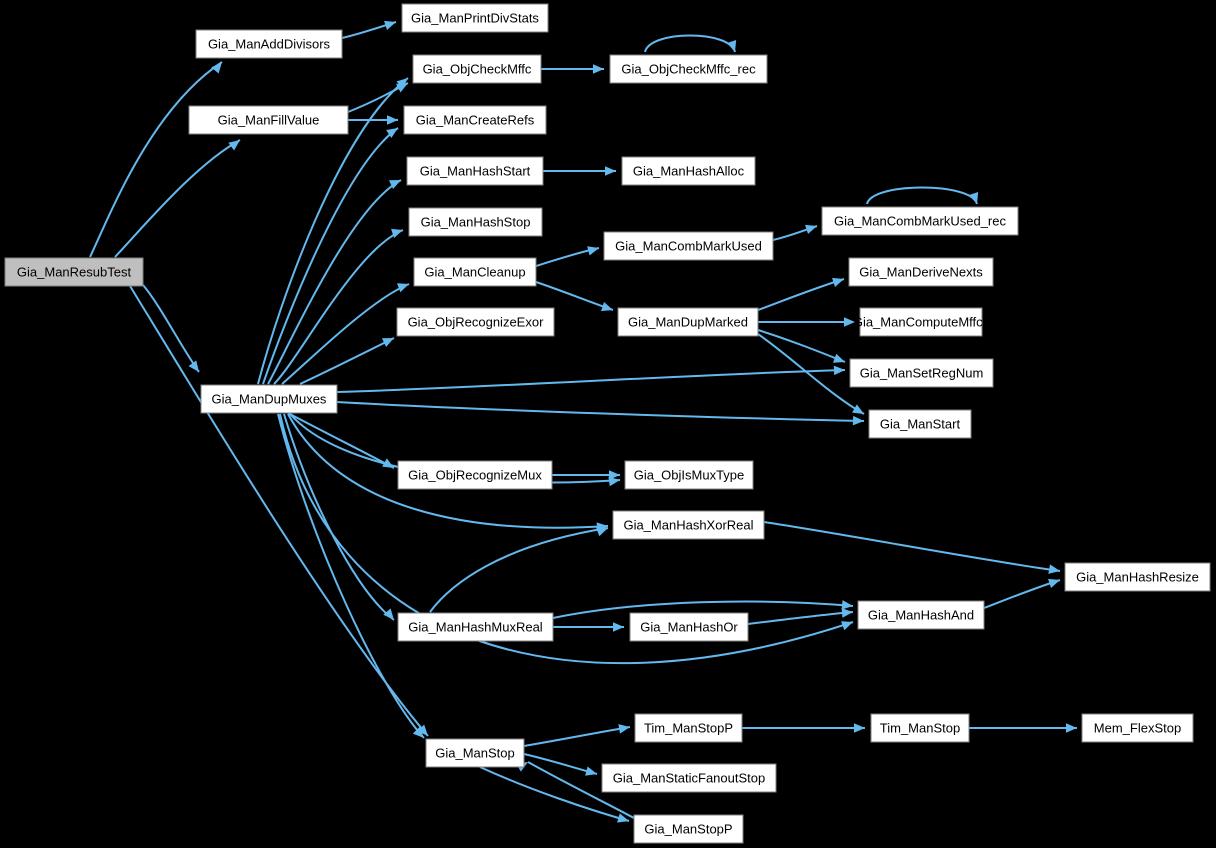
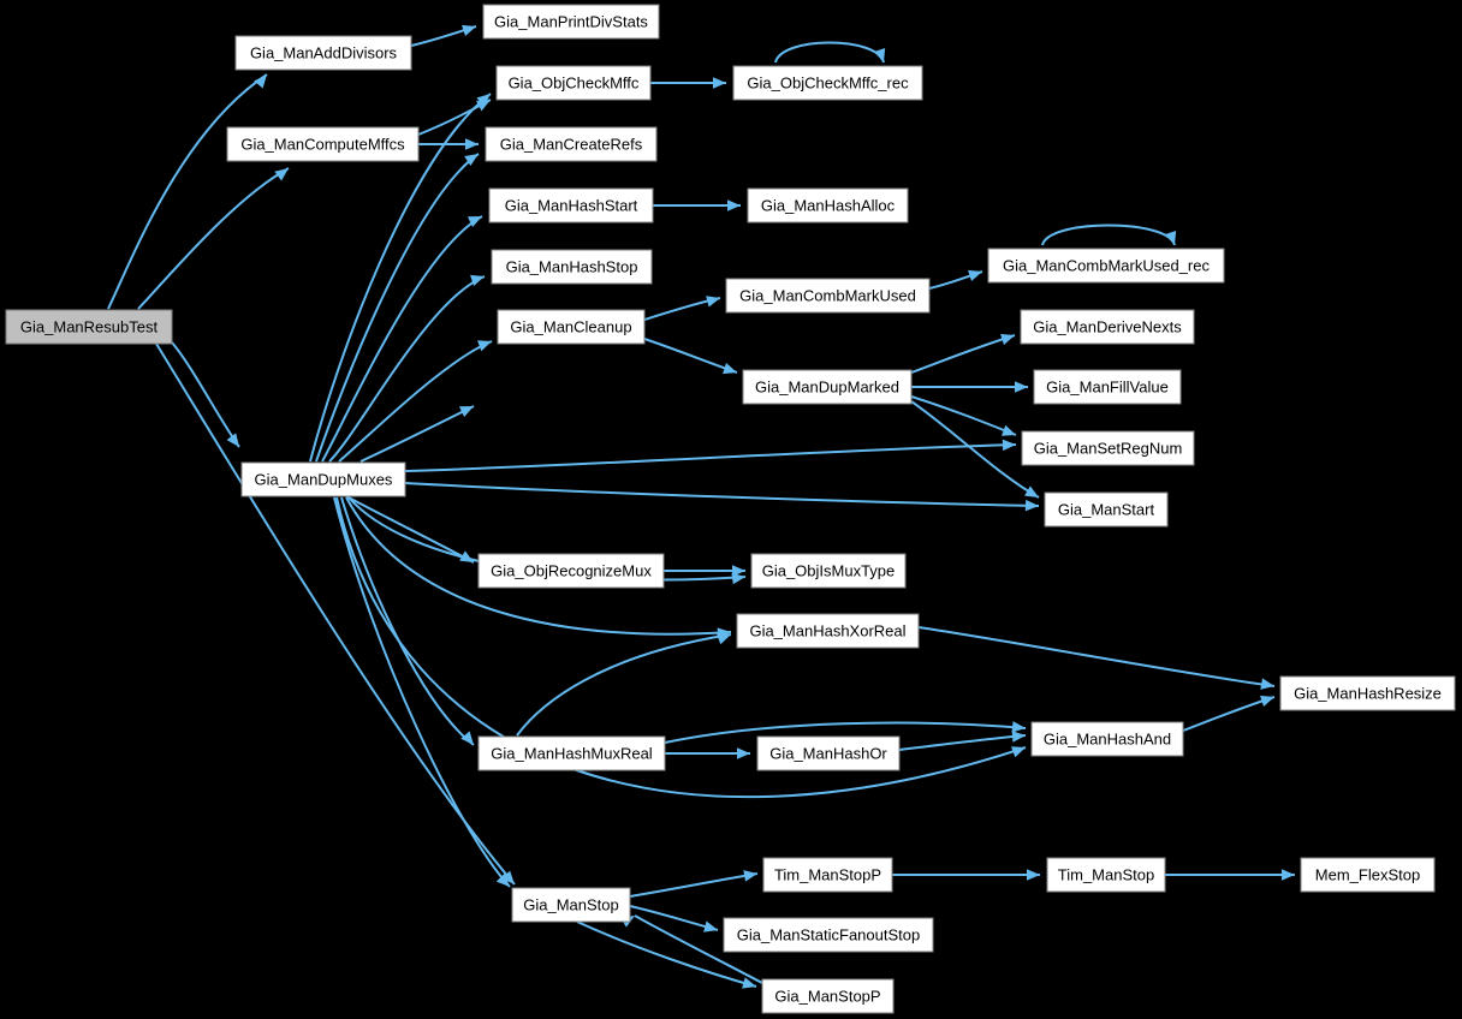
  Gia_ManResubTest
  Gia_ManAddDivisors
- Gia_ManFillValue
+ Gia_ManComputeMffcs
  Gia_ManDupMuxes
  Gia_ManPrintDivStats
  Gia_ObjCheckMffc
  Gia_ManCreateRefs
  Gia_ManHashStart
  Gia_ManHashStop
  Gia_ManCleanup
- Gia_ObjRecognizeExor
  Gia_ObjRecognizeMux
  Gia_ManHashMuxReal
  Gia_ManStop
  Gia_ObjCheckMffc_rec
  Gia_ManHashAlloc
  Gia_ManCombMarkUsed
  Gia_ManDupMarked
  Gia_ObjIsMuxType
  Gia_ManHashXorReal
  Gia_ManHashOr
  Tim_ManStopP
  Gia_ManStaticFanoutStop
  Gia_ManStopP
  Gia_ManCombMarkUsed_rec
  Gia_ManDeriveNexts
- Gia_ManComputeMffcs
+ Gia_ManFillValue
  Gia_ManSetRegNum
  Gia_ManStart
  Gia_ManHashAnd
  Tim_ManStop
  Gia_ManHashResize
  Mem_FlexStop
